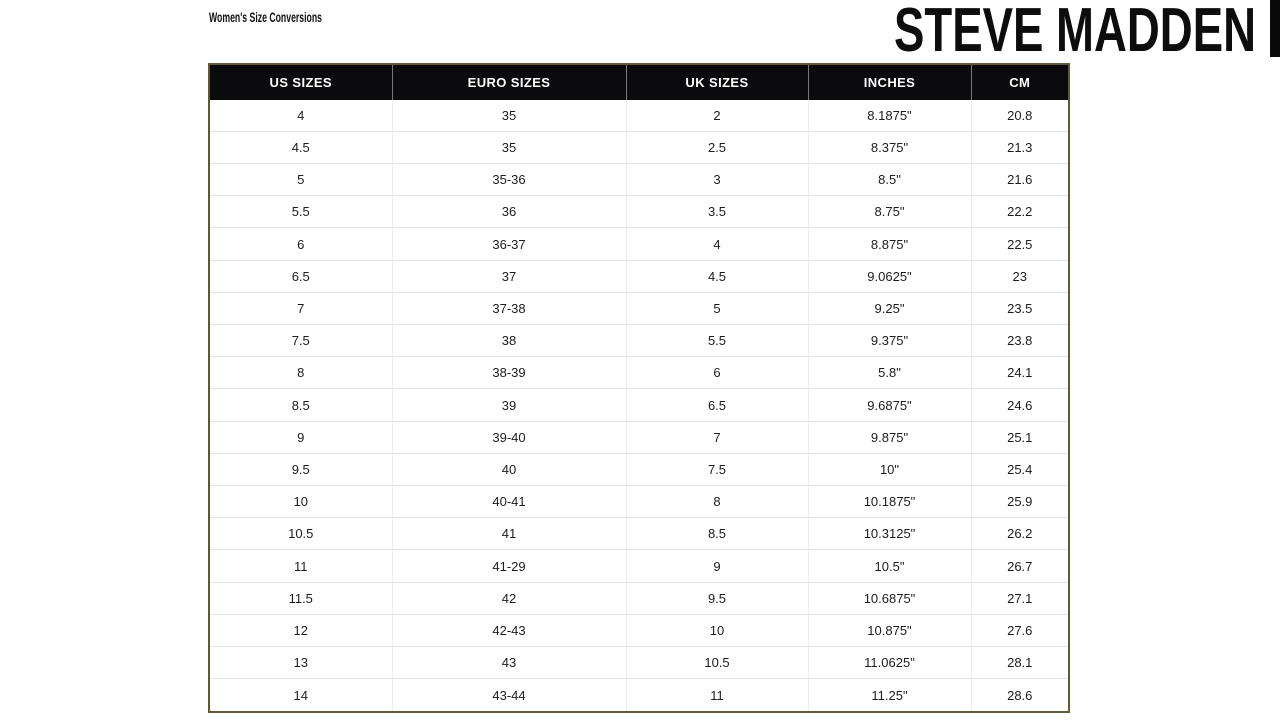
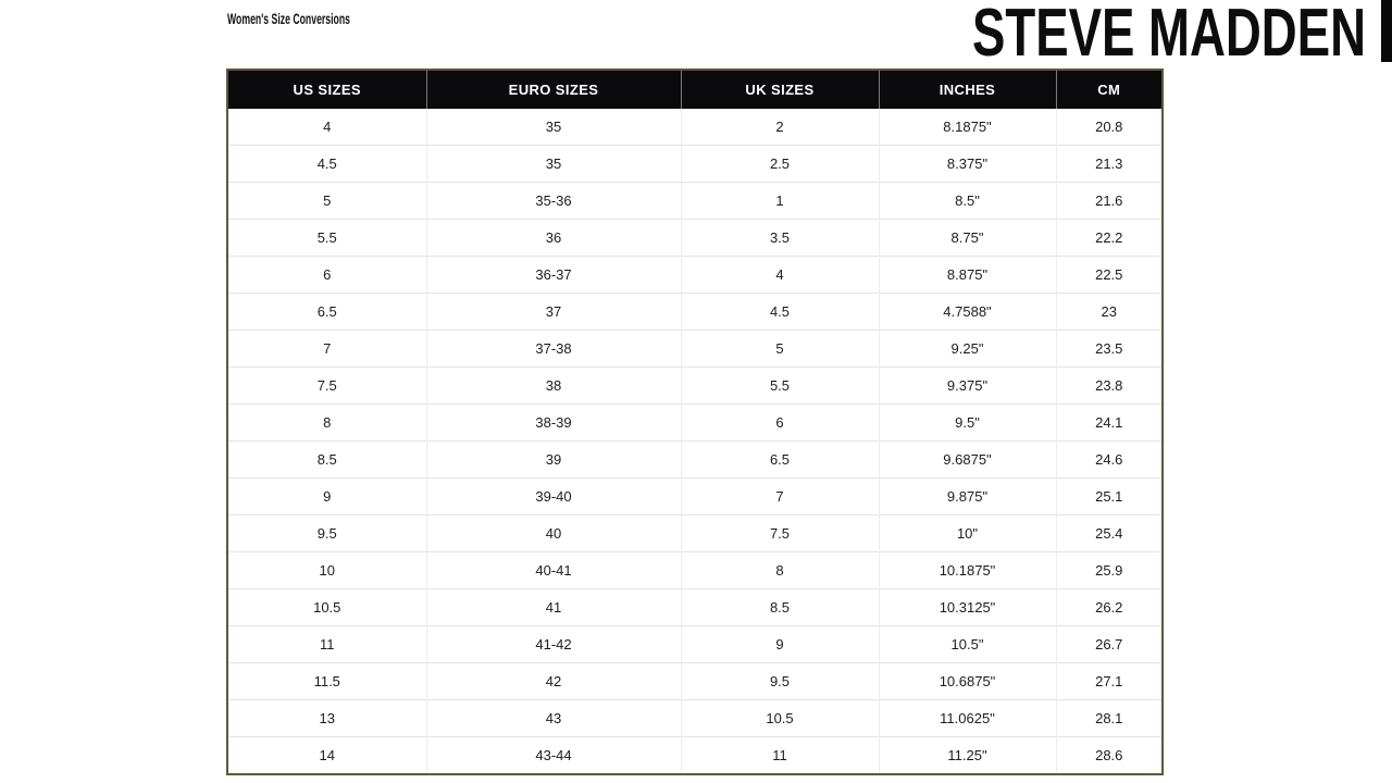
  Women's Size Conversions
  STEVE MADDEN
  US SIZES	EURO SIZES	UK SIZES	INCHES	CM
  4	35	2	8.1875"	20.8
  4.5	35	2.5	8.375"	21.3
- 5	35-36	3	8.5"	21.6
+ 5	35-36	1	8.5"	21.6
  5.5	36	3.5	8.75"	22.2
  6	36-37	4	8.875"	22.5
- 6.5	37	4.5	9.0625"	23
+ 6.5	37	4.5	4.7588"	23
  7	37-38	5	9.25"	23.5
  7.5	38	5.5	9.375"	23.8
- 8	38-39	6	5.8"	24.1
+ 8	38-39	6	9.5"	24.1
  8.5	39	6.5	9.6875"	24.6
  9	39-40	7	9.875"	25.1
  9.5	40	7.5	10"	25.4
  10	40-41	8	10.1875"	25.9
  10.5	41	8.5	10.3125"	26.2
- 11	41-29	9	10.5"	26.7
+ 11	41-42	9	10.5"	26.7
  11.5	42	9.5	10.6875"	27.1
- 12	42-43	10	10.875"	27.6
  13	43	10.5	11.0625"	28.1
  14	43-44	11	11.25"	28.6
